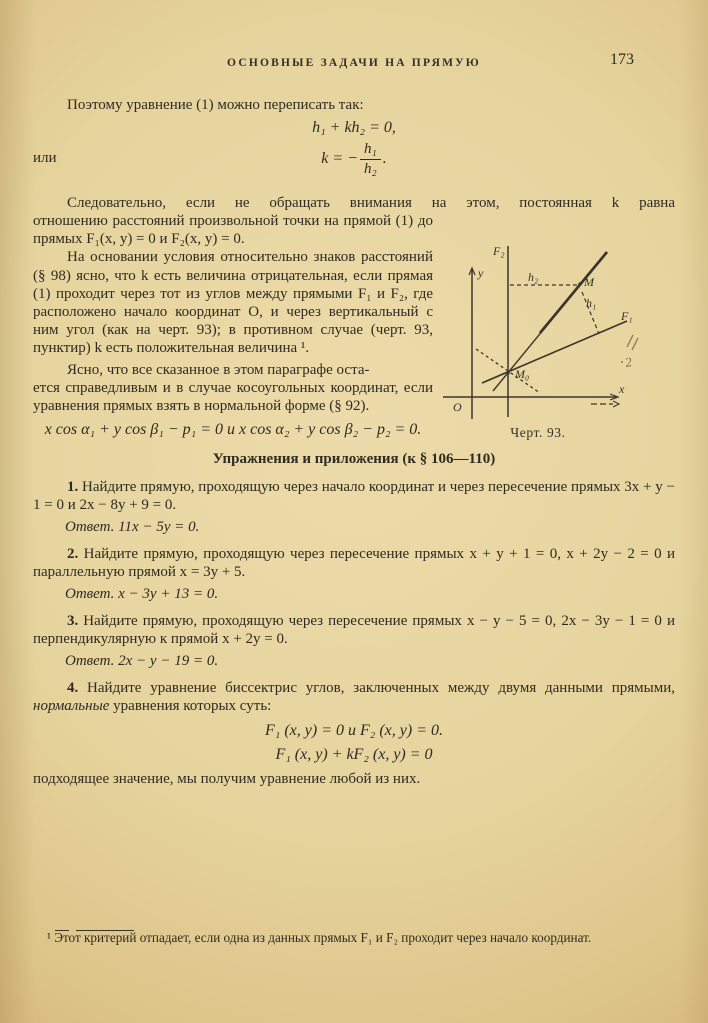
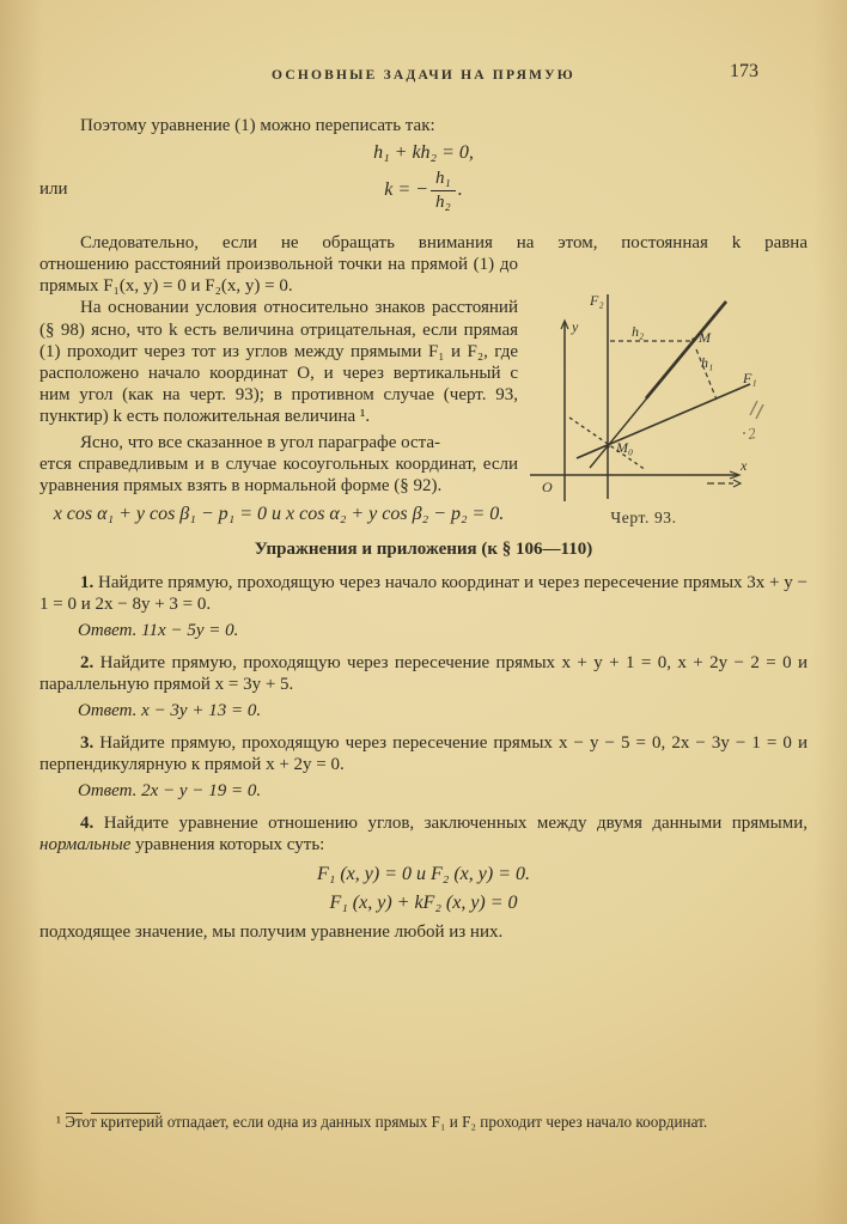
  ОСНОВНЫЕ ЗАДАЧИ НА ПРЯМУЮ
  173
  Поэтому уравнение (1) можно переписать так:
  h₁ + kh₂ = 0,
  или
  k = −
  h₁
  h₂
  .
  Следовательно, если не обращать внимания на этом, постоянная k равна
  отношению расстояний произвольной точки на прямой (1) до прямых F₁(x, y) = 0 и F₂(x, y) = 0.
  На основании условия относительно знаков расстояний (§ 98) ясно, что k есть величина отрицательная, если прямая (1) проходит через тот из углов между прямыми F₁ и F₂, где расположено начало координат O, и через вертикальный с ним угол (как на черт. 93); в противном случае (черт. 93, пунктир) k есть положительная величина ¹.
- Ясно, что все сказанное в этом параграфе оста-
+ Ясно, что все сказанное в угол параграфе оста-
  ется справедливым и в случае косоугольных координат, если уравнения прямых взять в нормальной форме (§ 92).
  x cos α₁ + y cos β₁ − p₁ = 0 и x cos α₂ + y cos β₂ − p₂ = 0.
  Упражнения и приложения (к § 106—110)
- 1. Найдите прямую, проходящую через начало координат и через пересечение прямых 3x + y − 1 = 0 и 2x − 8y + 9 = 0.
+ 1. Найдите прямую, проходящую через начало координат и через пересечение прямых 3x + y − 1 = 0 и 2x − 8y + 3 = 0.
  Ответ. 11x − 5y = 0.
  2. Найдите прямую, проходящую через пересечение прямых x + y + 1 = 0, x + 2y − 2 = 0 и параллельную прямой x = 3y + 5.
  Ответ. x − 3y + 13 = 0.
  3. Найдите прямую, проходящую через пересечение прямых x − y − 5 = 0, 2x − 3y − 1 = 0 и перпендикулярную к прямой x + 2y = 0.
  Ответ. 2x − y − 19 = 0.
- 4. Найдите уравнение биссектрис углов, заключенных между двумя данными прямыми, нормальные уравнения которых суть:
+ 4. Найдите уравнение отношению углов, заключенных между двумя данными прямыми, нормальные уравнения которых суть:
  F₁ (x, y) = 0 и F₂ (x, y) = 0.
  F₁ (x, y) + kF₂ (x, y) = 0
  подходящее значение, мы получим уравнение любой из них.
  y
  F₂
  x
  O
  M
  M₀
  h₂
  h₁
  F₁
  Черт. 93.
  ¹ Этот критерий отпадает, если одна из данных прямых F₁ и F₂ проходит через начало координат.
